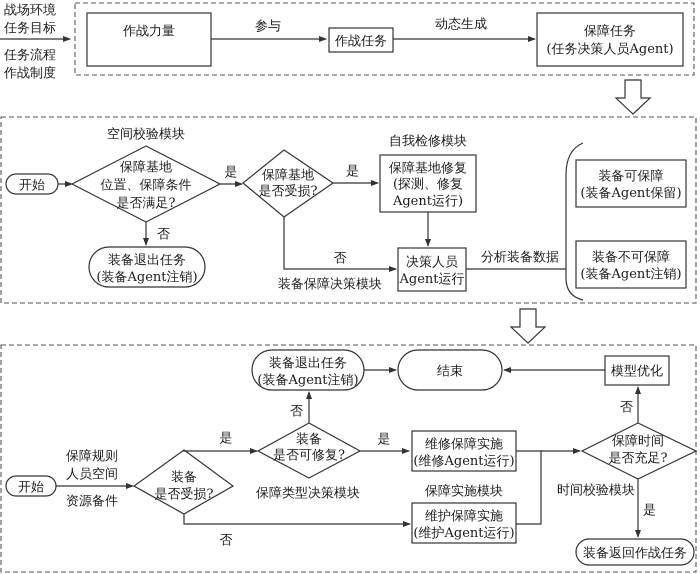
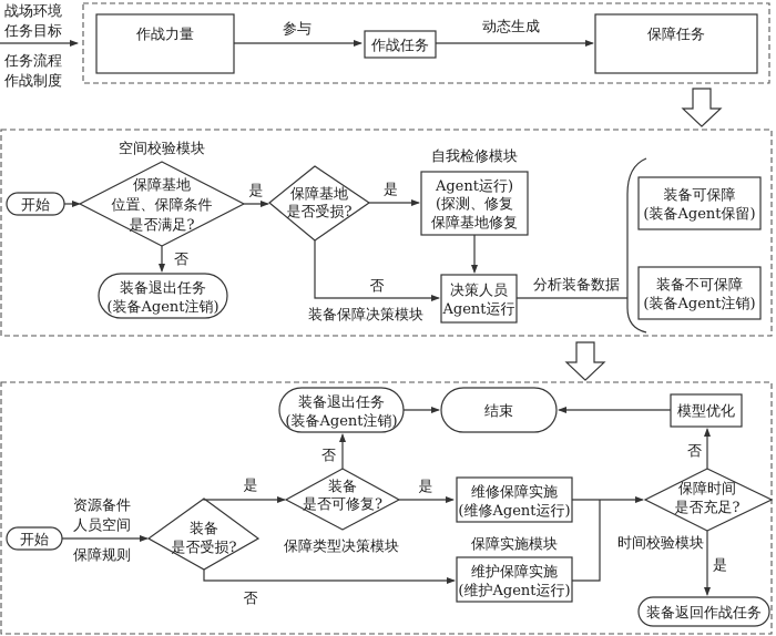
  战场环境
  任务目标
  任务流程
  作战制度
  作战力量
  参与
  作战任务
  动态生成
  保障任务
- (任务决策人员Agent)
  空间校验模块
  开始
  保障基地
  位置、保障条件
  是否满足?
  是
  否
  装备退出任务
  (装备Agent注销)
  保障基地
  是否受损?
  是
  否
  自我检修模块
- 保障基地修复
+ Agent运行)
  (探测、修复
- Agent运行)
+ 保障基地修复
  装备保障决策模块
  决策人员
  Agent运行
  分析装备数据
  装备可保障
  (装备Agent保留)
  装备不可保障
  (装备Agent注销)
- 保障规则
+ 资源备件
  人员空间
- 资源备件
+ 保障规则
  开始
  装备
  是否受损?
  是
  否
  装备
  是否可修复?
  否
  是
  装备退出任务
  (装备Agent注销)
  结束
  保障类型决策模块
  维修保障实施
  (维修Agent运行)
  保障实施模块
  维护保障实施
  (维护Agent运行)
  时间校验模块
  保障时间
  是否充足?
  否
  模型优化
  是
  装备返回作战任务
